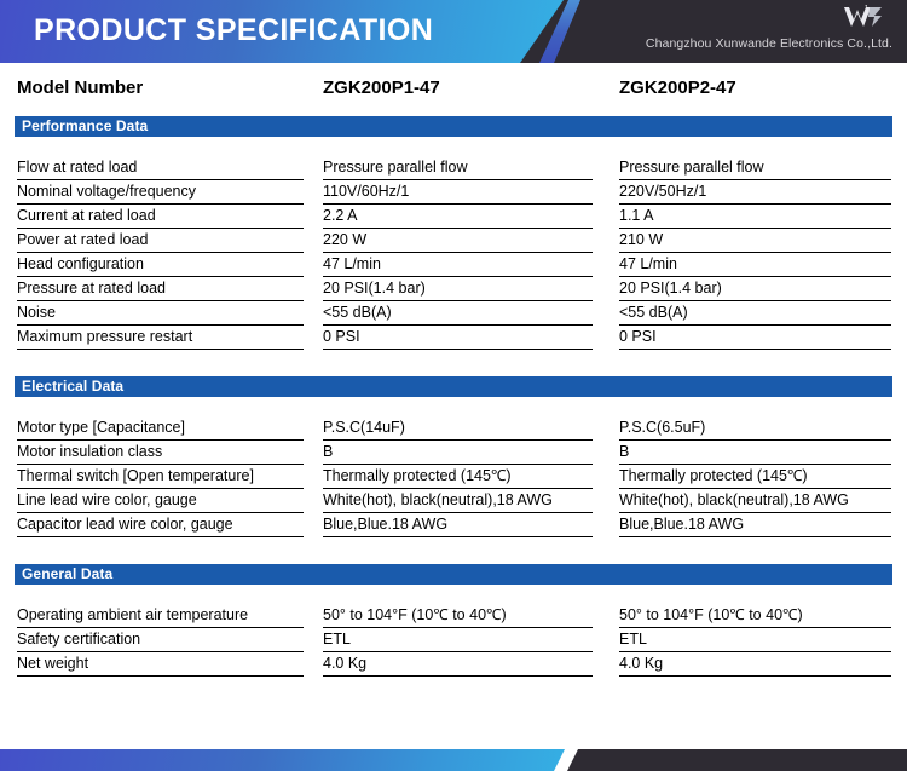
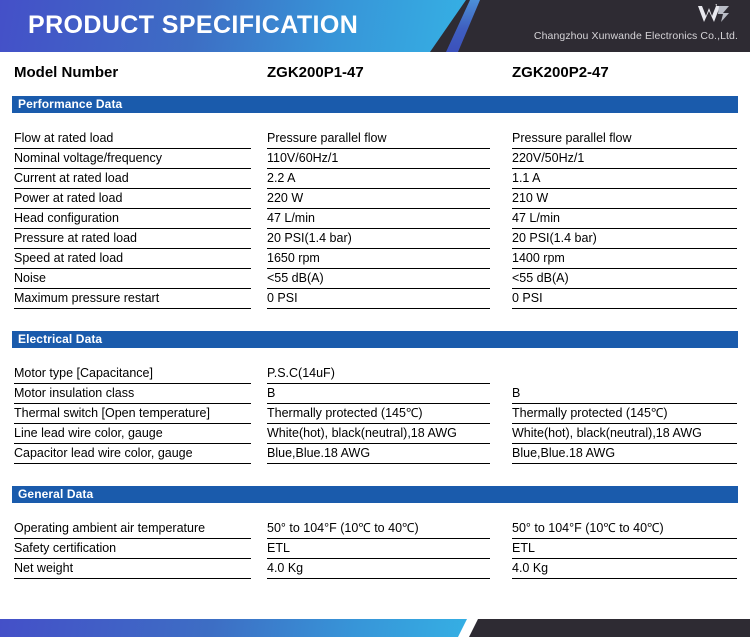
  PRODUCT SPECIFICATION
  Changzhou Xunwande Electronics Co.,Ltd.
  Model Number
  ZGK200P1-47
  ZGK200P2-47
  Performance Data
  Flow at rated load
  Pressure parallel flow
  Pressure parallel flow
  Nominal voltage/frequency
  110V/60Hz/1
  220V/50Hz/1
  Current at rated load
  2.2 A
  1.1 A
  Power at rated load
  220 W
  210 W
  Head configuration
  47 L/min
  47 L/min
  Pressure at rated load
  20 PSI(1.4 bar)
  20 PSI(1.4 bar)
+ Speed at rated load
+ 1650 rpm
+ 1400 rpm
  Noise
  <55 dB(A)
  <55 dB(A)
  Maximum pressure restart
  0 PSI
  0 PSI
  Electrical Data
  Motor type [Capacitance]
  P.S.C(14uF)
- P.S.C(6.5uF)
  Motor insulation class
  B
  B
  Thermal switch [Open temperature]
  Thermally protected (145℃)
  Thermally protected (145℃)
  Line lead wire color, gauge
  White(hot), black(neutral),18 AWG
  White(hot), black(neutral),18 AWG
  Capacitor lead wire color, gauge
  Blue,Blue.18 AWG
  Blue,Blue.18 AWG
  General Data
  Operating ambient air temperature
  50° to 104°F (10℃ to 40℃)
  50° to 104°F (10℃ to 40℃)
  Safety certification
  ETL
  ETL
  Net weight
  4.0 Kg
  4.0 Kg
